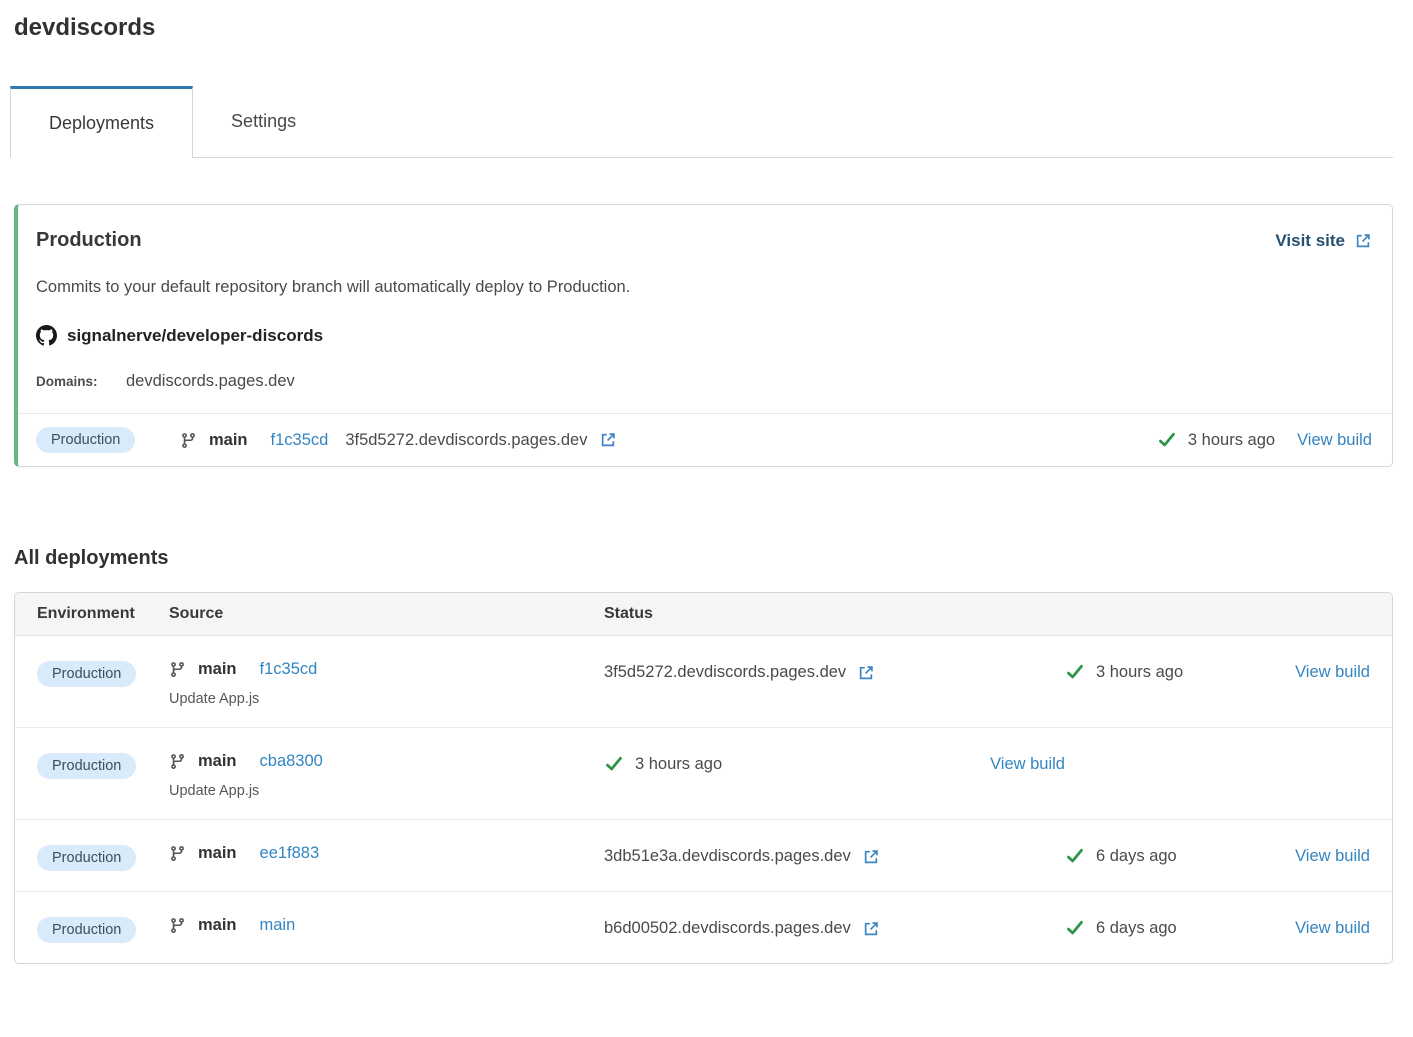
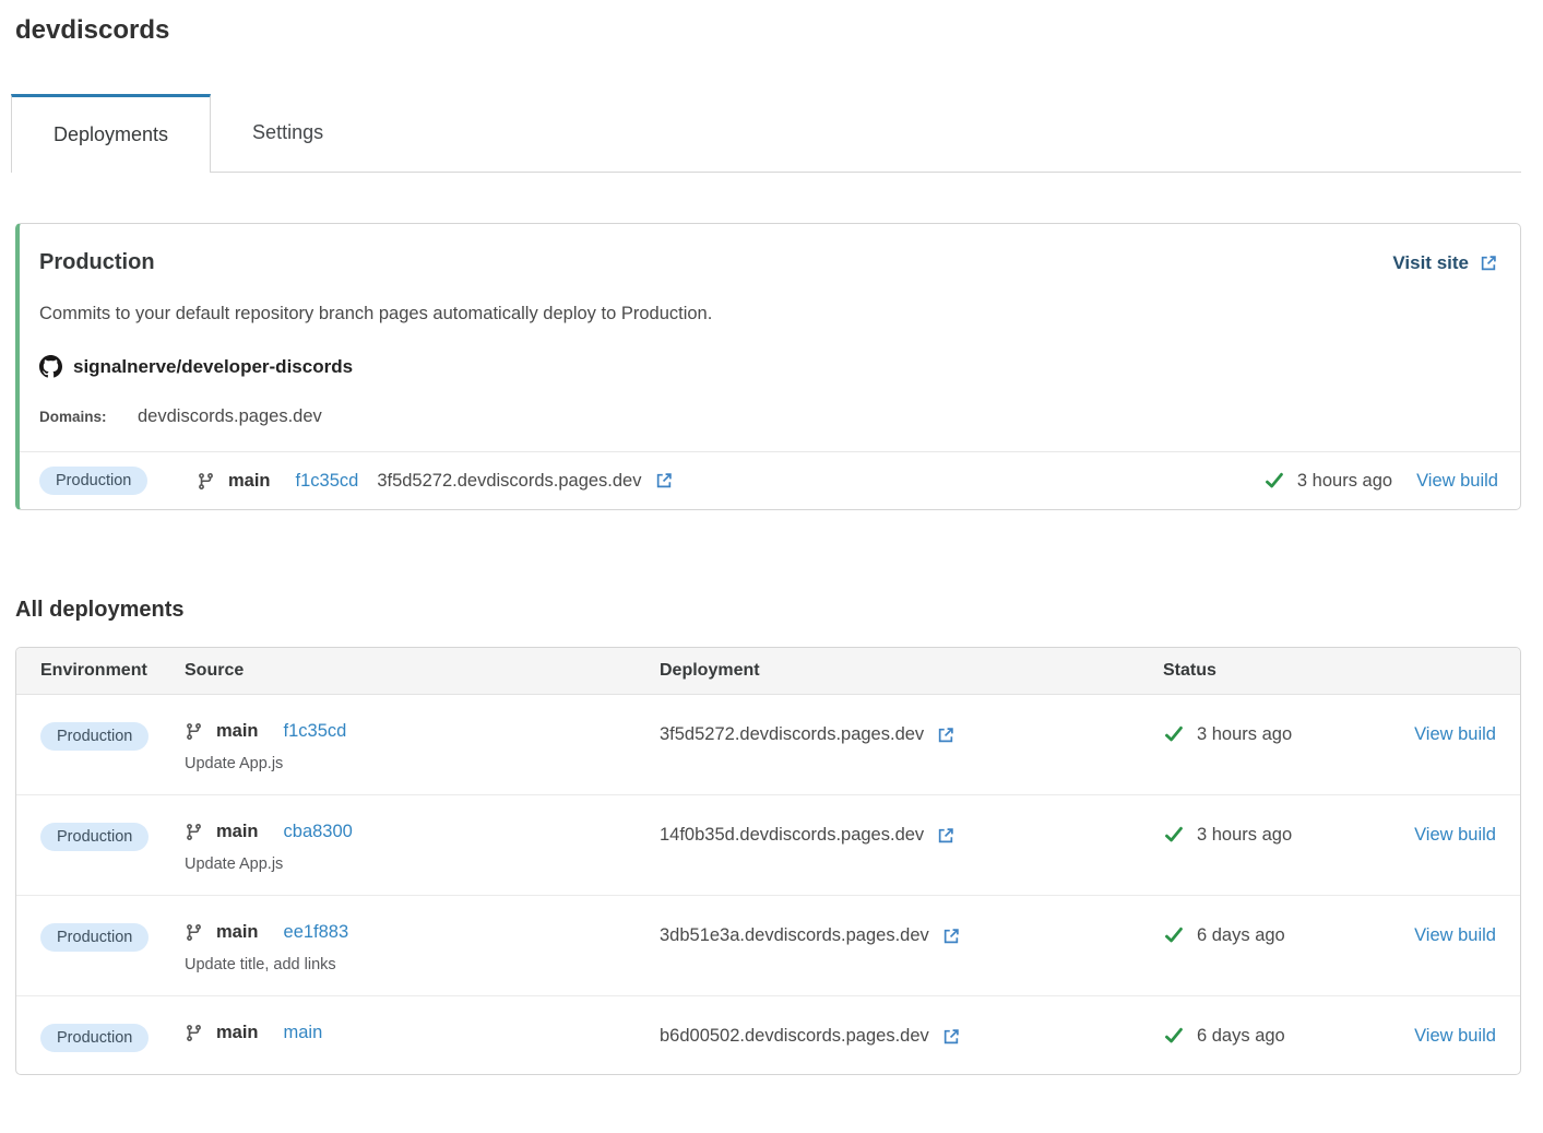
  devdiscords
  Deployments
  Settings
  Production
  Visit site
- Commits to your default repository branch will automatically deploy to Production.
+ Commits to your default repository branch pages automatically deploy to Production.
  signalnerve/developer-discords
  Domains:
  devdiscords.pages.dev
  Production
  main
  f1c35cd
  3f5d5272.devdiscords.pages.dev
  3 hours ago
  View build
  All deployments
  Environment
  Source
+ Deployment
  Status
  Production
  main
  f1c35cd
  Update App.js
  3f5d5272.devdiscords.pages.dev
  3 hours ago
  View build
  Production
  main
  cba8300
  Update App.js
+ 14f0b35d.devdiscords.pages.dev
  3 hours ago
  View build
  Production
  main
  ee1f883
+ Update title, add links
  3db51e3a.devdiscords.pages.dev
  6 days ago
  View build
  Production
  main
  main
  b6d00502.devdiscords.pages.dev
  6 days ago
  View build
